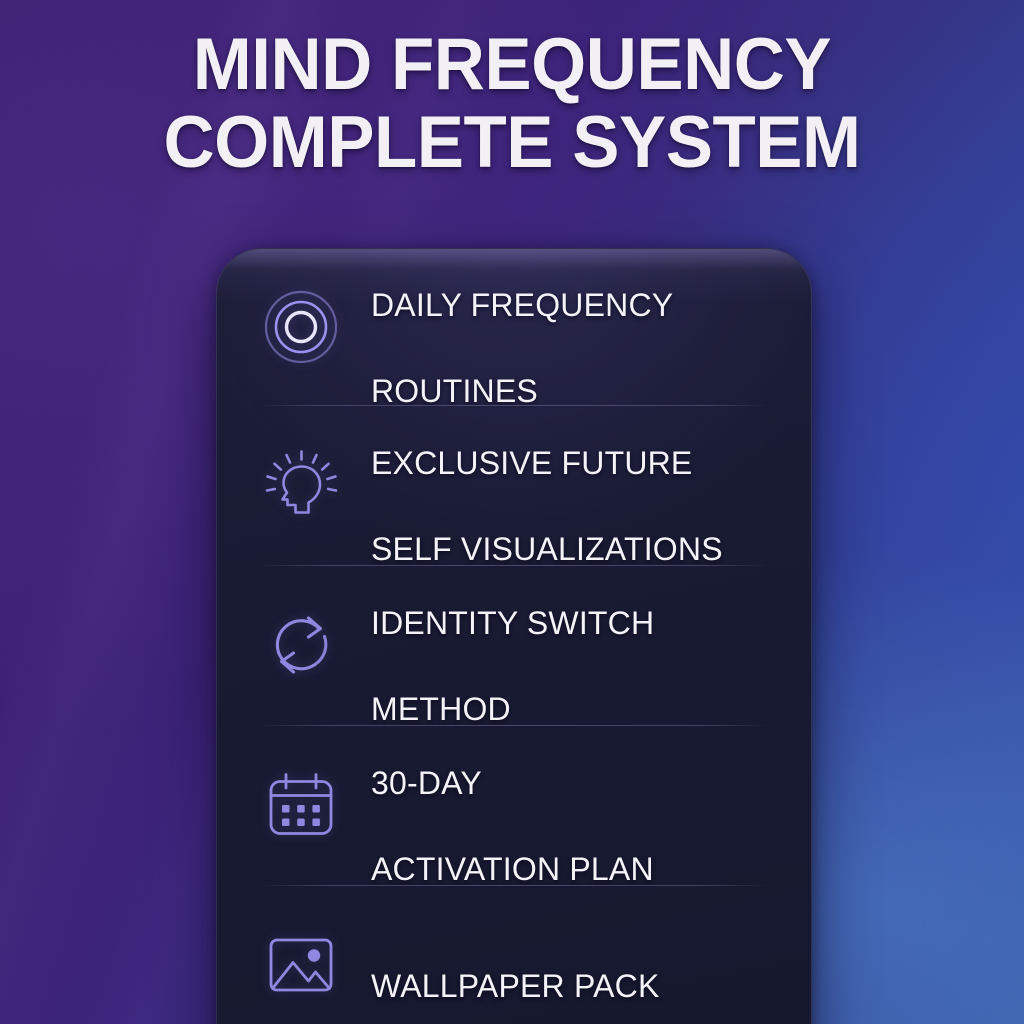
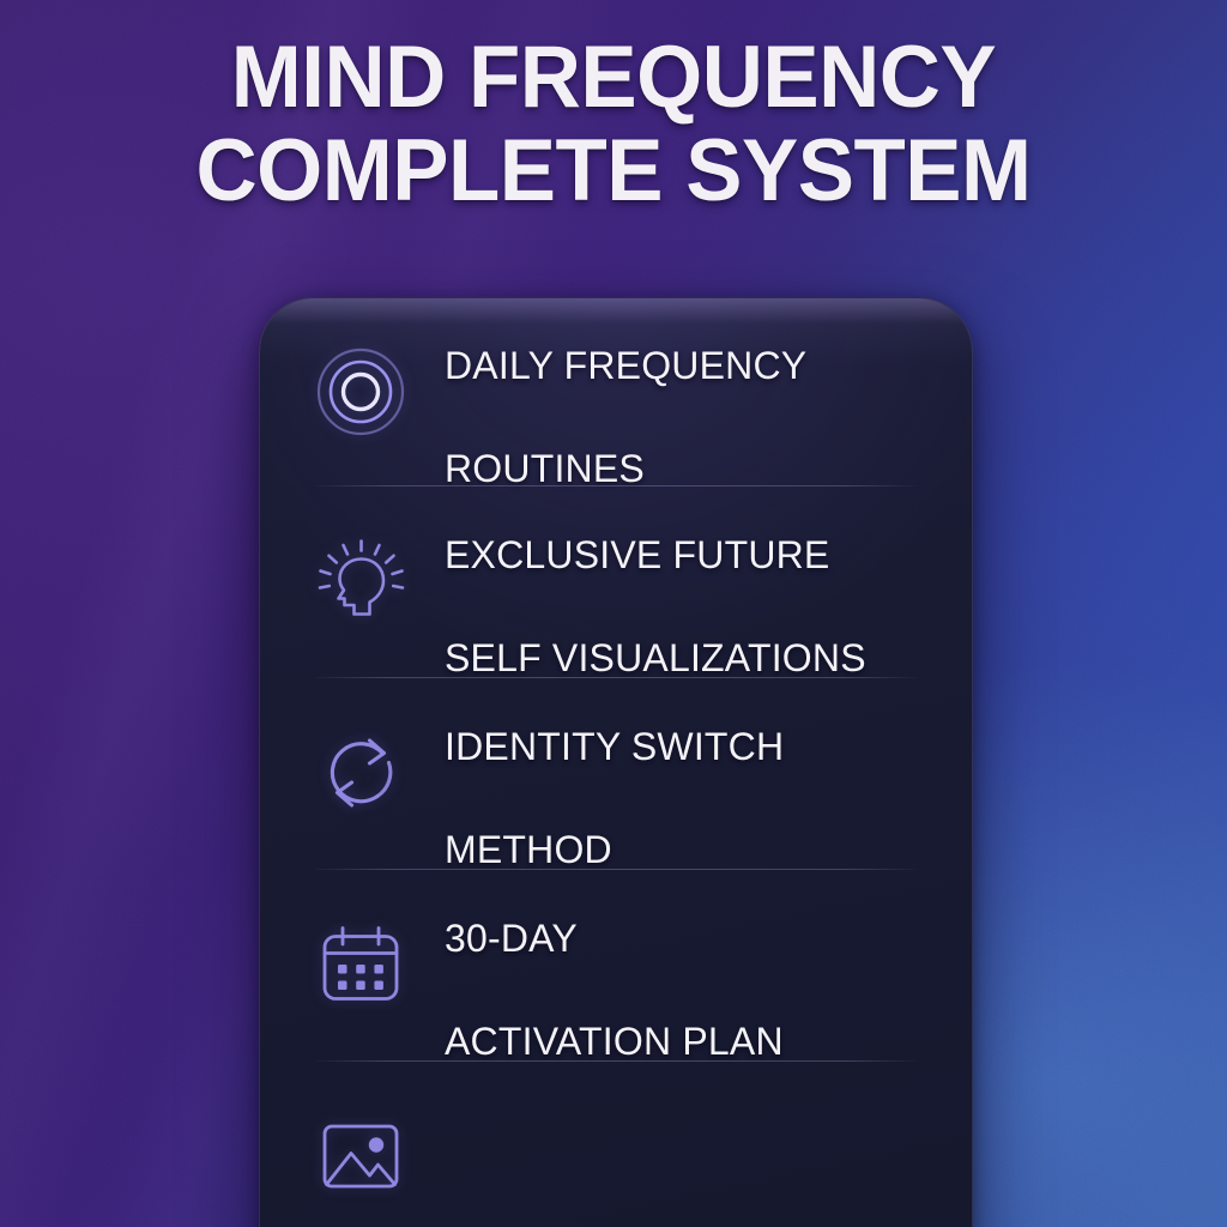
  MIND FREQUENCY
  COMPLETE SYSTEM
  DAILY FREQUENCY
  ROUTINES
  EXCLUSIVE FUTURE
  SELF VISUALIZATIONS
  IDENTITY SWITCH
  METHOD
  30-DAY
  ACTIVATION PLAN
- WALLPAPER PACK
